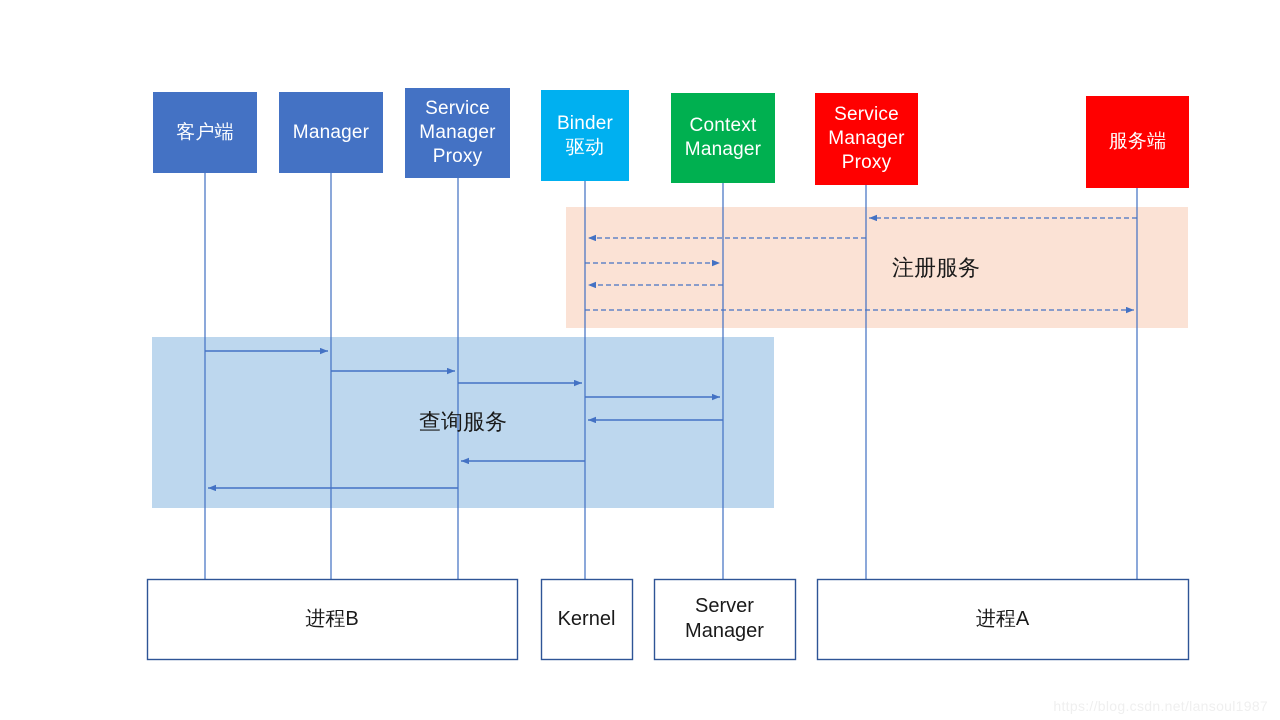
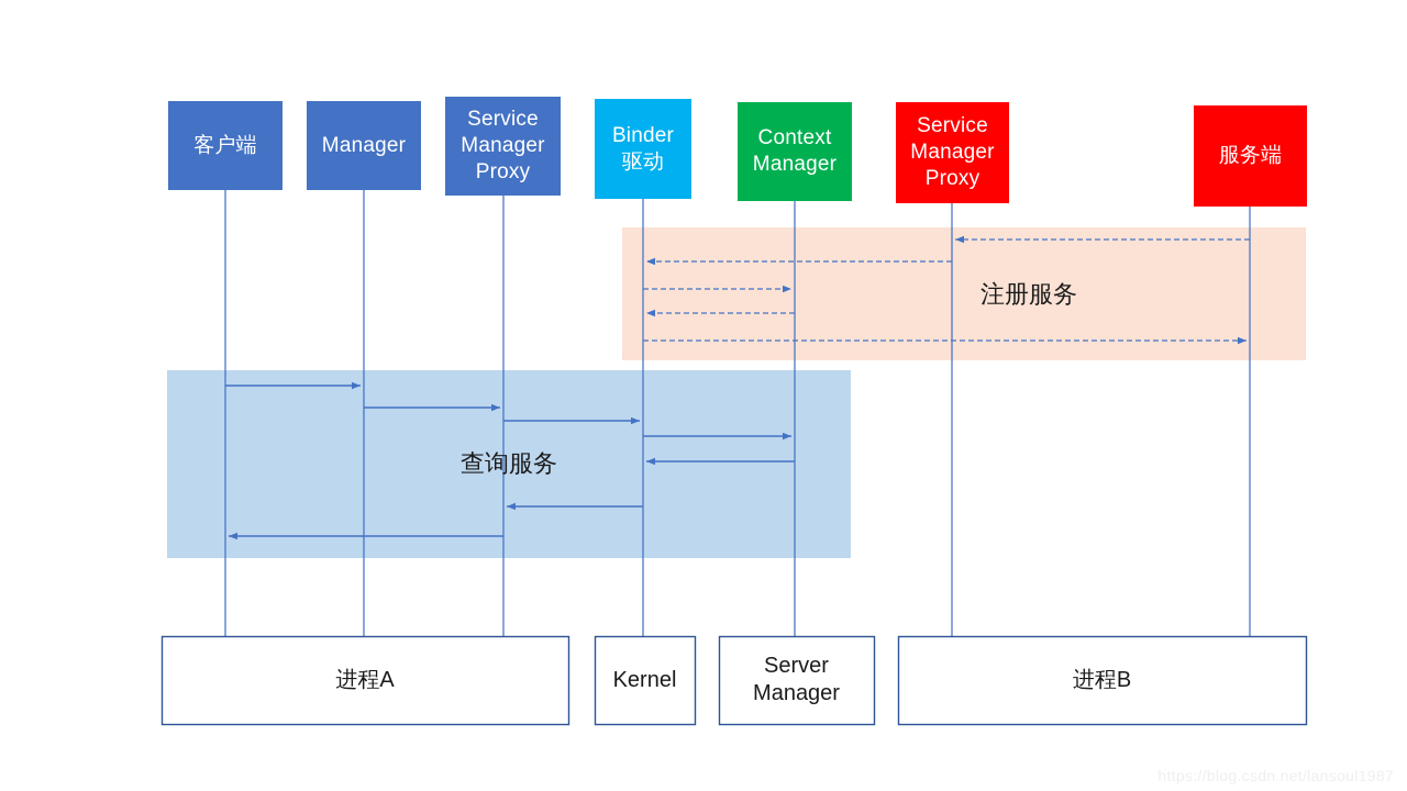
- 进程B
+ 进程A
  Kernel
  Server
  Manager
- 进程A
+ 进程B
  客户端
  Manager
  Service
  Manager
  Proxy
  Binder
  驱动
  Context
  Manager
  Service
  Manager
  Proxy
  服务端
  注册服务
  查询服务
